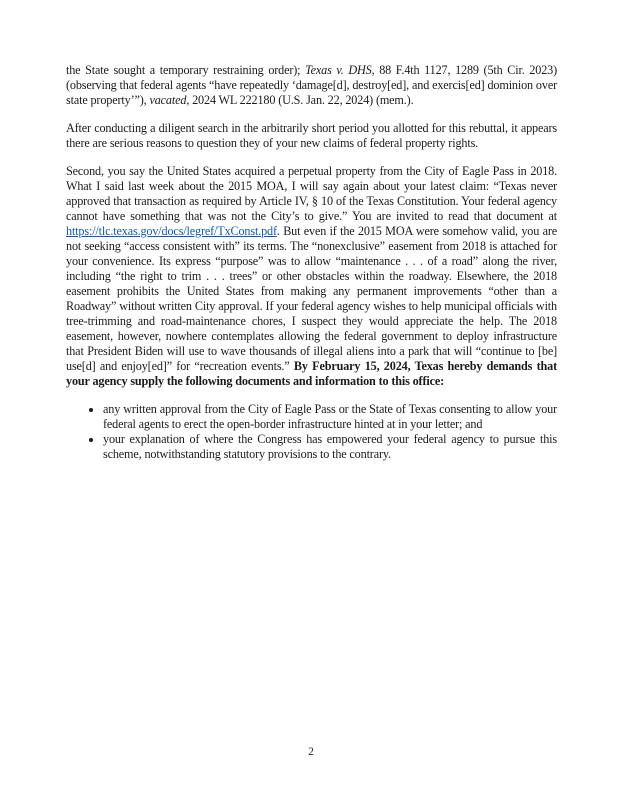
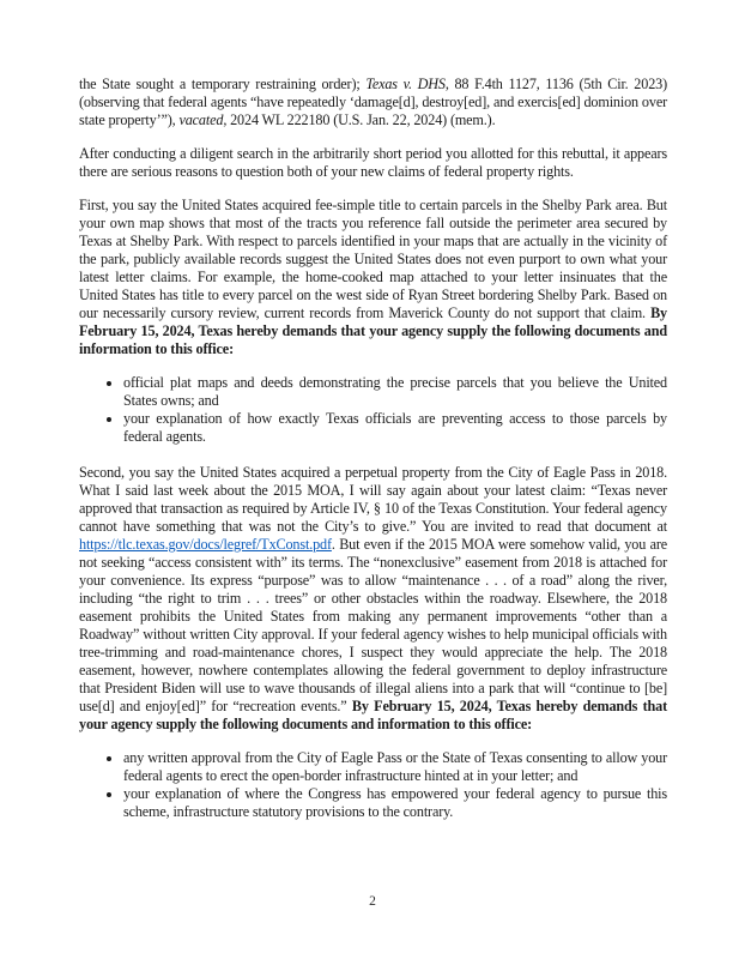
- the State sought a temporary restraining order); Texas v. DHS, 88 F.4th 1127, 1289 (5th Cir. 2023) (observing that federal agents “have repeatedly ‘damage[d], destroy[ed], and exercis[ed] dominion over state property’”), vacated, 2024 WL 222180 (U.S. Jan. 22, 2024) (mem.).
+ the State sought a temporary restraining order); Texas v. DHS, 88 F.4th 1127, 1136 (5th Cir. 2023) (observing that federal agents “have repeatedly ‘damage[d], destroy[ed], and exercis[ed] dominion over state property’”), vacated, 2024 WL 222180 (U.S. Jan. 22, 2024) (mem.).
- After conducting a diligent search in the arbitrarily short period you allotted for this rebuttal, it appears there are serious reasons to question they of your new claims of federal property rights.
+ After conducting a diligent search in the arbitrarily short period you allotted for this rebuttal, it appears there are serious reasons to question both of your new claims of federal property rights.
+ First, you say the United States acquired fee-simple title to certain parcels in the Shelby Park area. But your own map shows that most of the tracts you reference fall outside the perimeter area secured by Texas at Shelby Park. With respect to parcels identified in your maps that are actually in the vicinity of the park, publicly available records suggest the United States does not even purport to own what your latest letter claims. For example, the home-cooked map attached to your letter insinuates that the United States has title to every parcel on the west side of Ryan Street bordering Shelby Park. Based on our necessarily cursory review, current records from Maverick County do not support that claim. By February 15, 2024, Texas hereby demands that your agency supply the following documents and information to this office:
+ official plat maps and deeds demonstrating the precise parcels that you believe the United States owns; and
+ your explanation of how exactly Texas officials are preventing access to those parcels by federal agents.
  Second, you say the United States acquired a perpetual property from the City of Eagle Pass in 2018. What I said last week about the 2015 MOA, I will say again about your latest claim: “Texas never approved that transaction as required by Article IV, § 10 of the Texas Constitution. Your federal agency cannot have something that was not the City’s to give.” You are invited to read that document at https://tlc.texas.gov/docs/legref/TxConst.pdf. But even if the 2015 MOA were somehow valid, you are not seeking “access consistent with” its terms. The “nonexclusive” easement from 2018 is attached for your convenience. Its express “purpose” was to allow “maintenance . . . of a road” along the river, including “the right to trim . . . trees” or other obstacles within the roadway. Elsewhere, the 2018 easement prohibits the United States from making any permanent improvements “other than a Roadway” without written City approval. If your federal agency wishes to help municipal officials with tree-trimming and road-maintenance chores, I suspect they would appreciate the help. The 2018 easement, however, nowhere contemplates allowing the federal government to deploy infrastructure that President Biden will use to wave thousands of illegal aliens into a park that will “continue to [be] use[d] and enjoy[ed]” for “recreation events.” By February 15, 2024, Texas hereby demands that your agency supply the following documents and information to this office:
  any written approval from the City of Eagle Pass or the State of Texas consenting to allow your federal agents to erect the open-border infrastructure hinted at in your letter; and
- your explanation of where the Congress has empowered your federal agency to pursue this scheme, notwithstanding statutory provisions to the contrary.
+ your explanation of where the Congress has empowered your federal agency to pursue this scheme, infrastructure statutory provisions to the contrary.
  2
